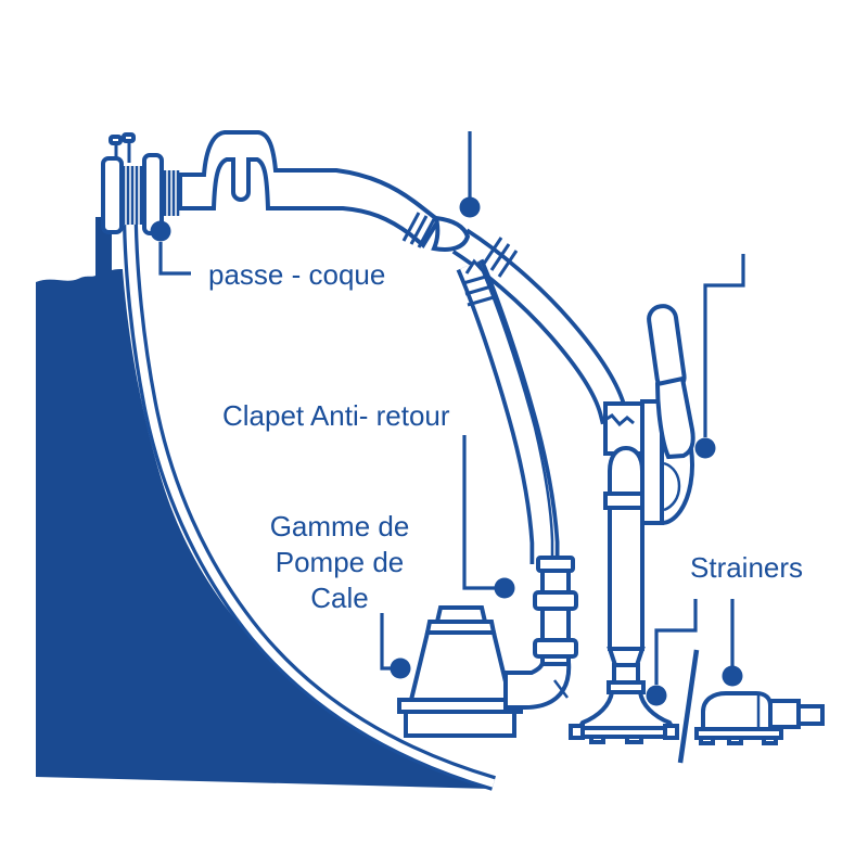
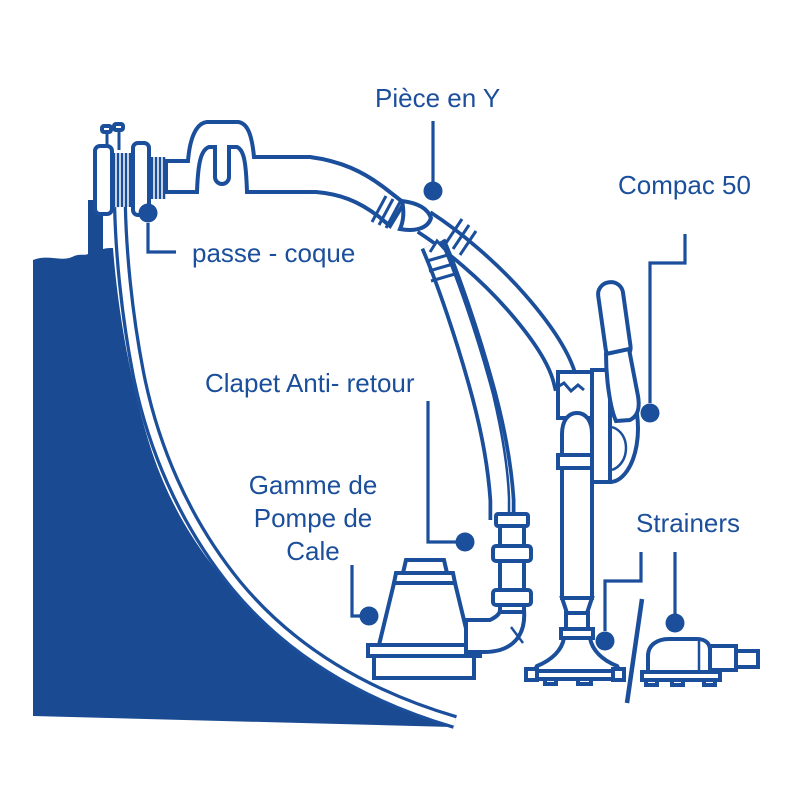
+ Pièce en Y
+ Compac 50
  passe - coque
  Clapet Anti- retour
  Gamme de
  Pompe de
  Cale
  Strainers
